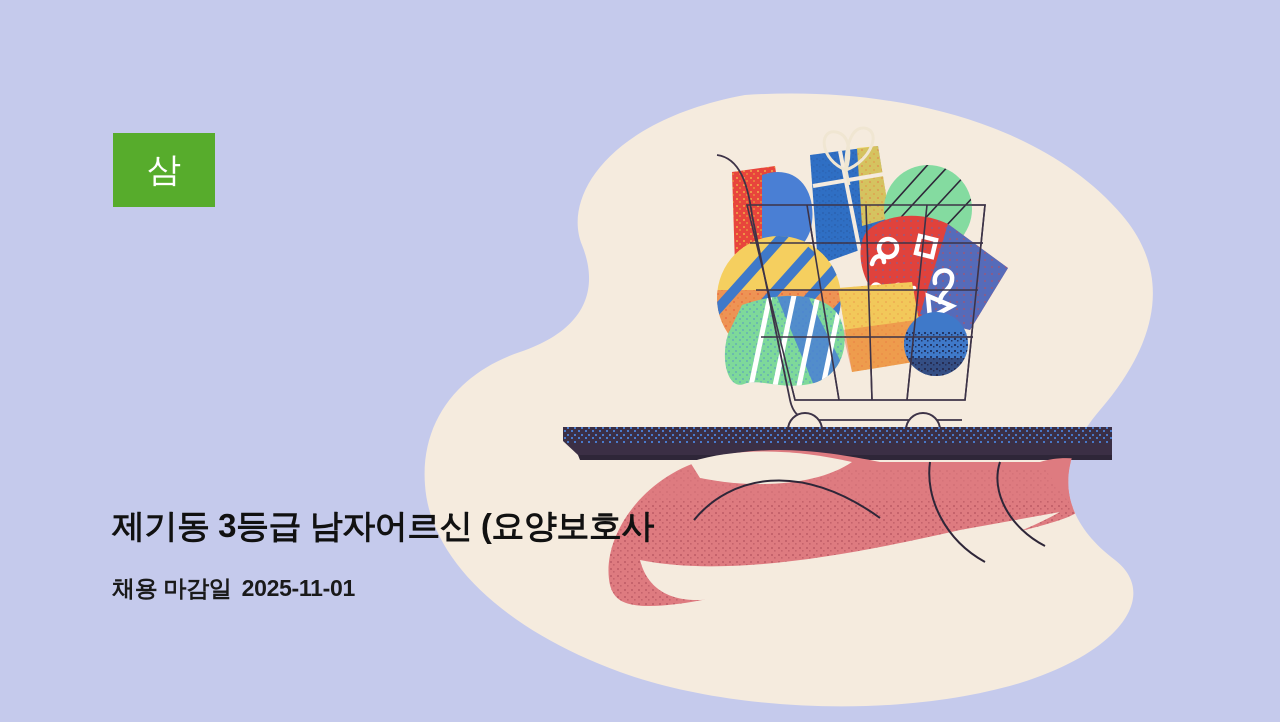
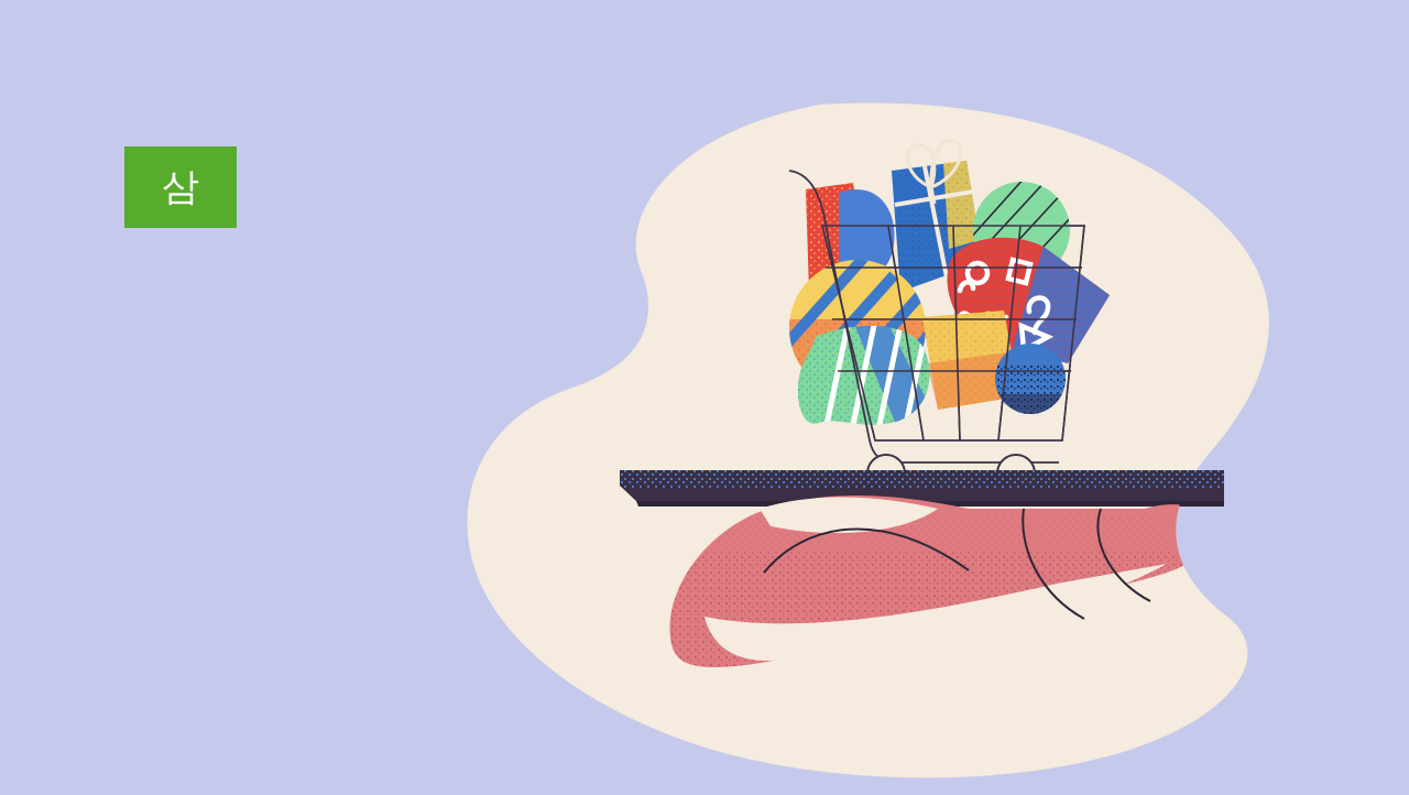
  삼
- 제기동 3등급 남자어르신 (요양보호사
- 채용 마감일 2025-11-01
